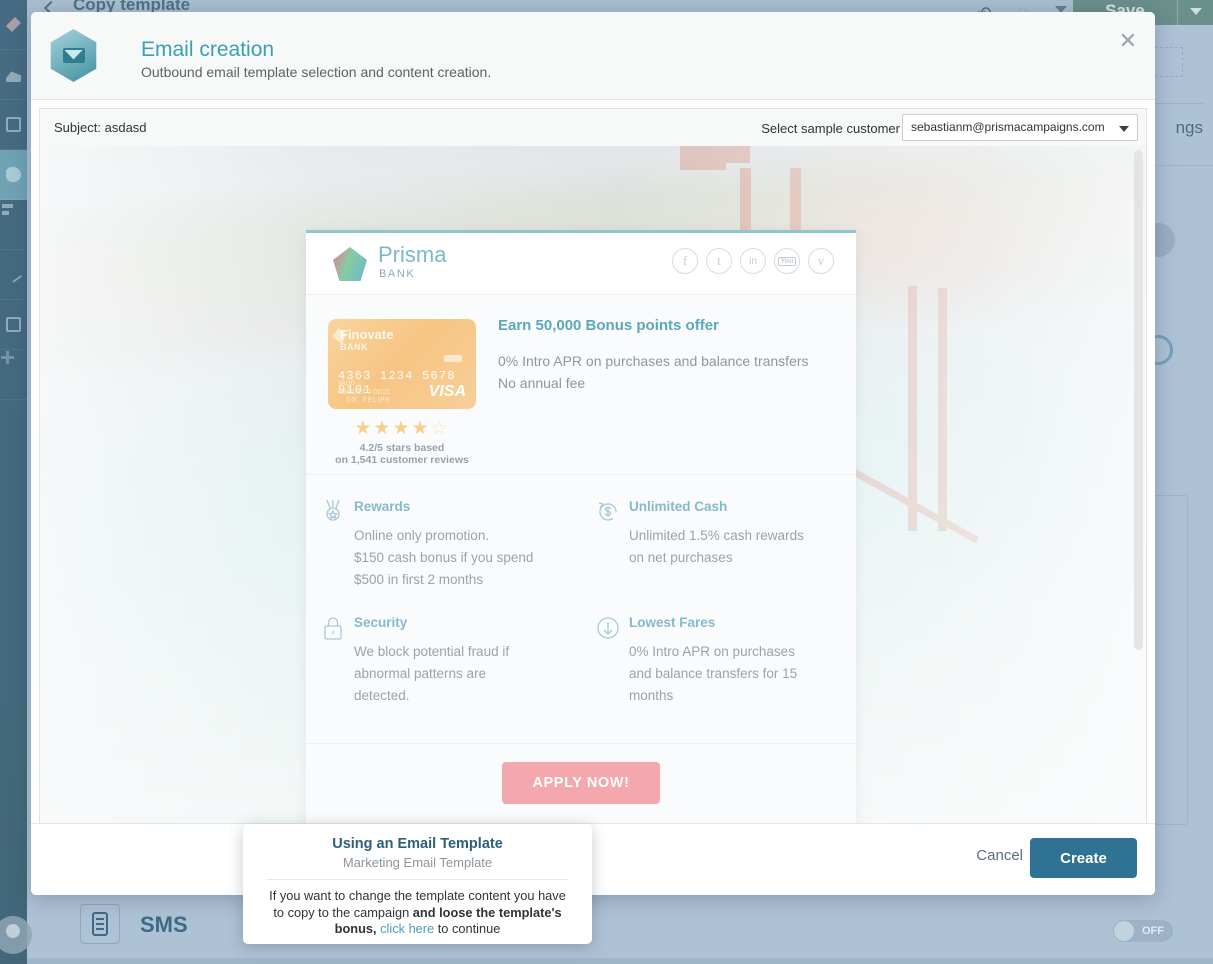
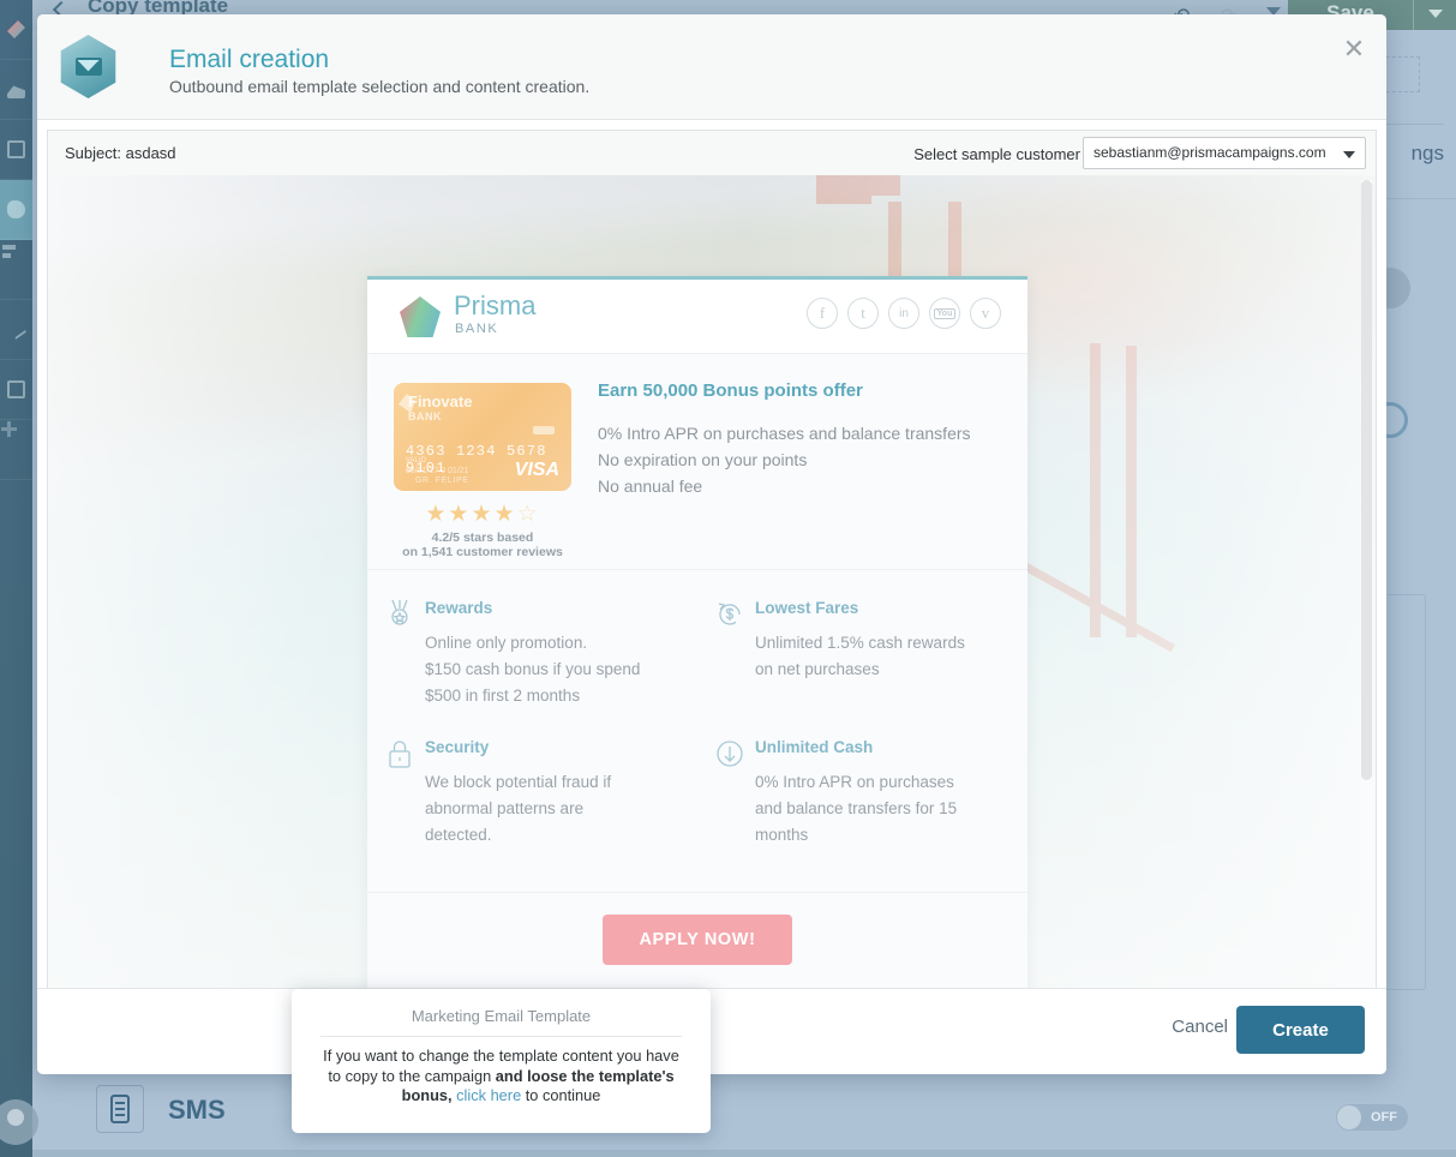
  Copy template
  Save
  ngs
  SMS
  OFF
  Email creation
  Outbound email template selection and content creation.
  ✕
  Subject: asdasd
  Select sample customer
  sebastianm@prismacampaigns.com
  Prisma
  BANK
  f
  t
  in
  v
  Finovate
  BANK
  4363 1234 5678 9101
  VISA
  ★★★★☆
  4.2/5 stars based
  on 1,541 customer reviews
  Earn 50,000 Bonus points offer
  0% Intro APR on purchases and balance transfers
+ No expiration on your points
  No annual fee
  Rewards
  Online only promotion.
  $150 cash bonus if you spend
  $500 in first 2 months
- Unlimited Cash
+ Lowest Fares
  Unlimited 1.5% cash rewards
  on net purchases
  Security
  We block potential fraud if
  abnormal patterns are
  detected.
- Lowest Fares
+ Unlimited Cash
  0% Intro APR on purchases
  and balance transfers for 15
  months
  APPLY NOW!
  Cancel
  Create
- Using an Email Template
  Marketing Email Template
  If you want to change the template content you have to copy to the campaign and loose the template's bonus, click here to continue
